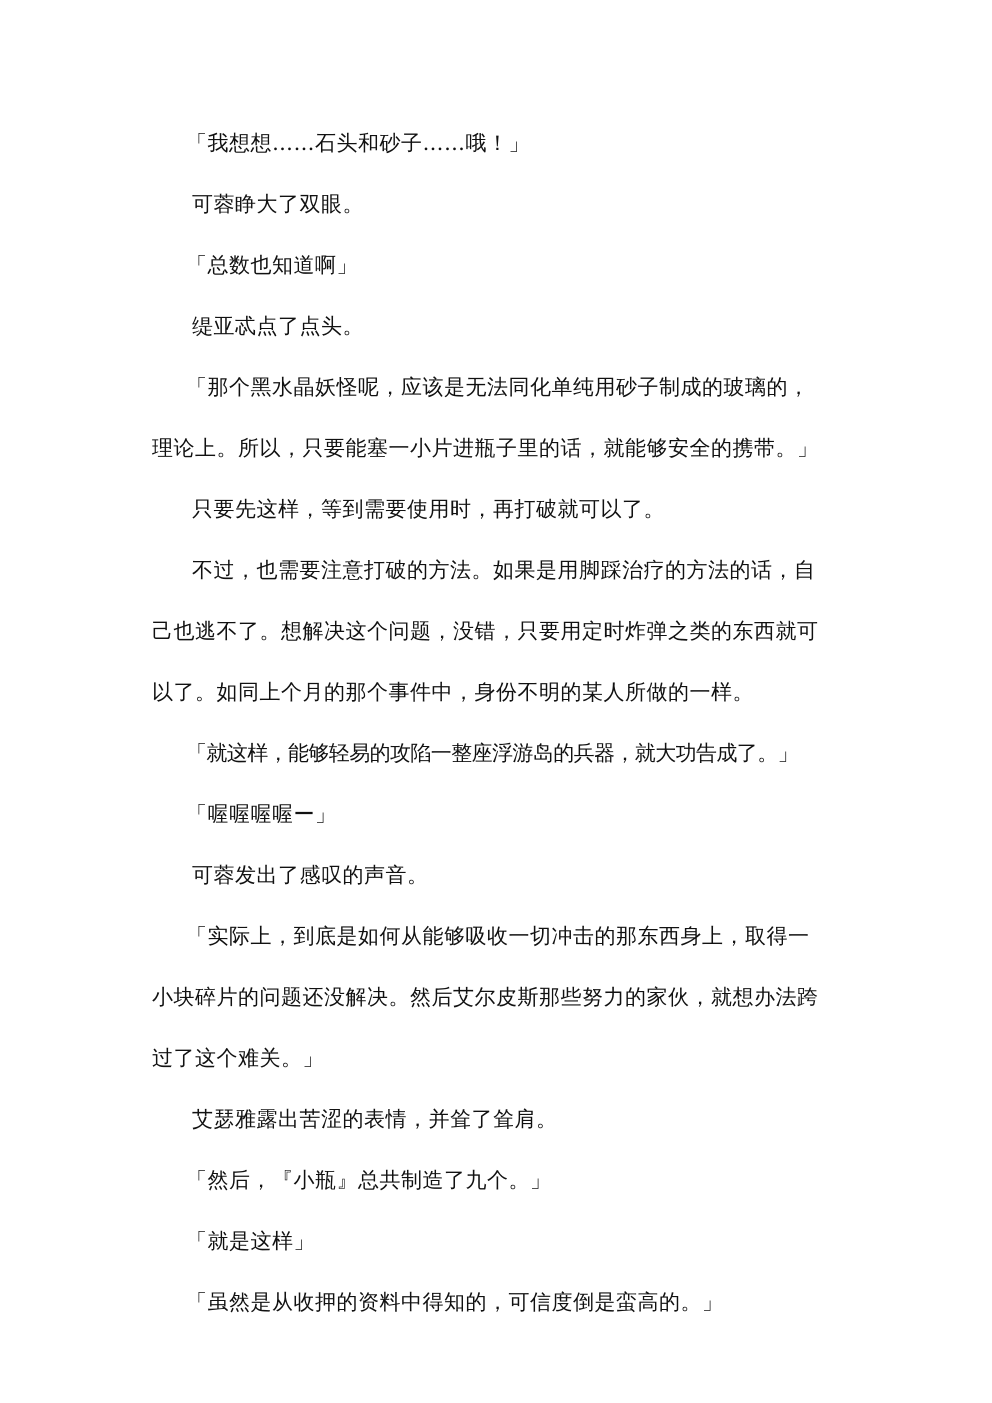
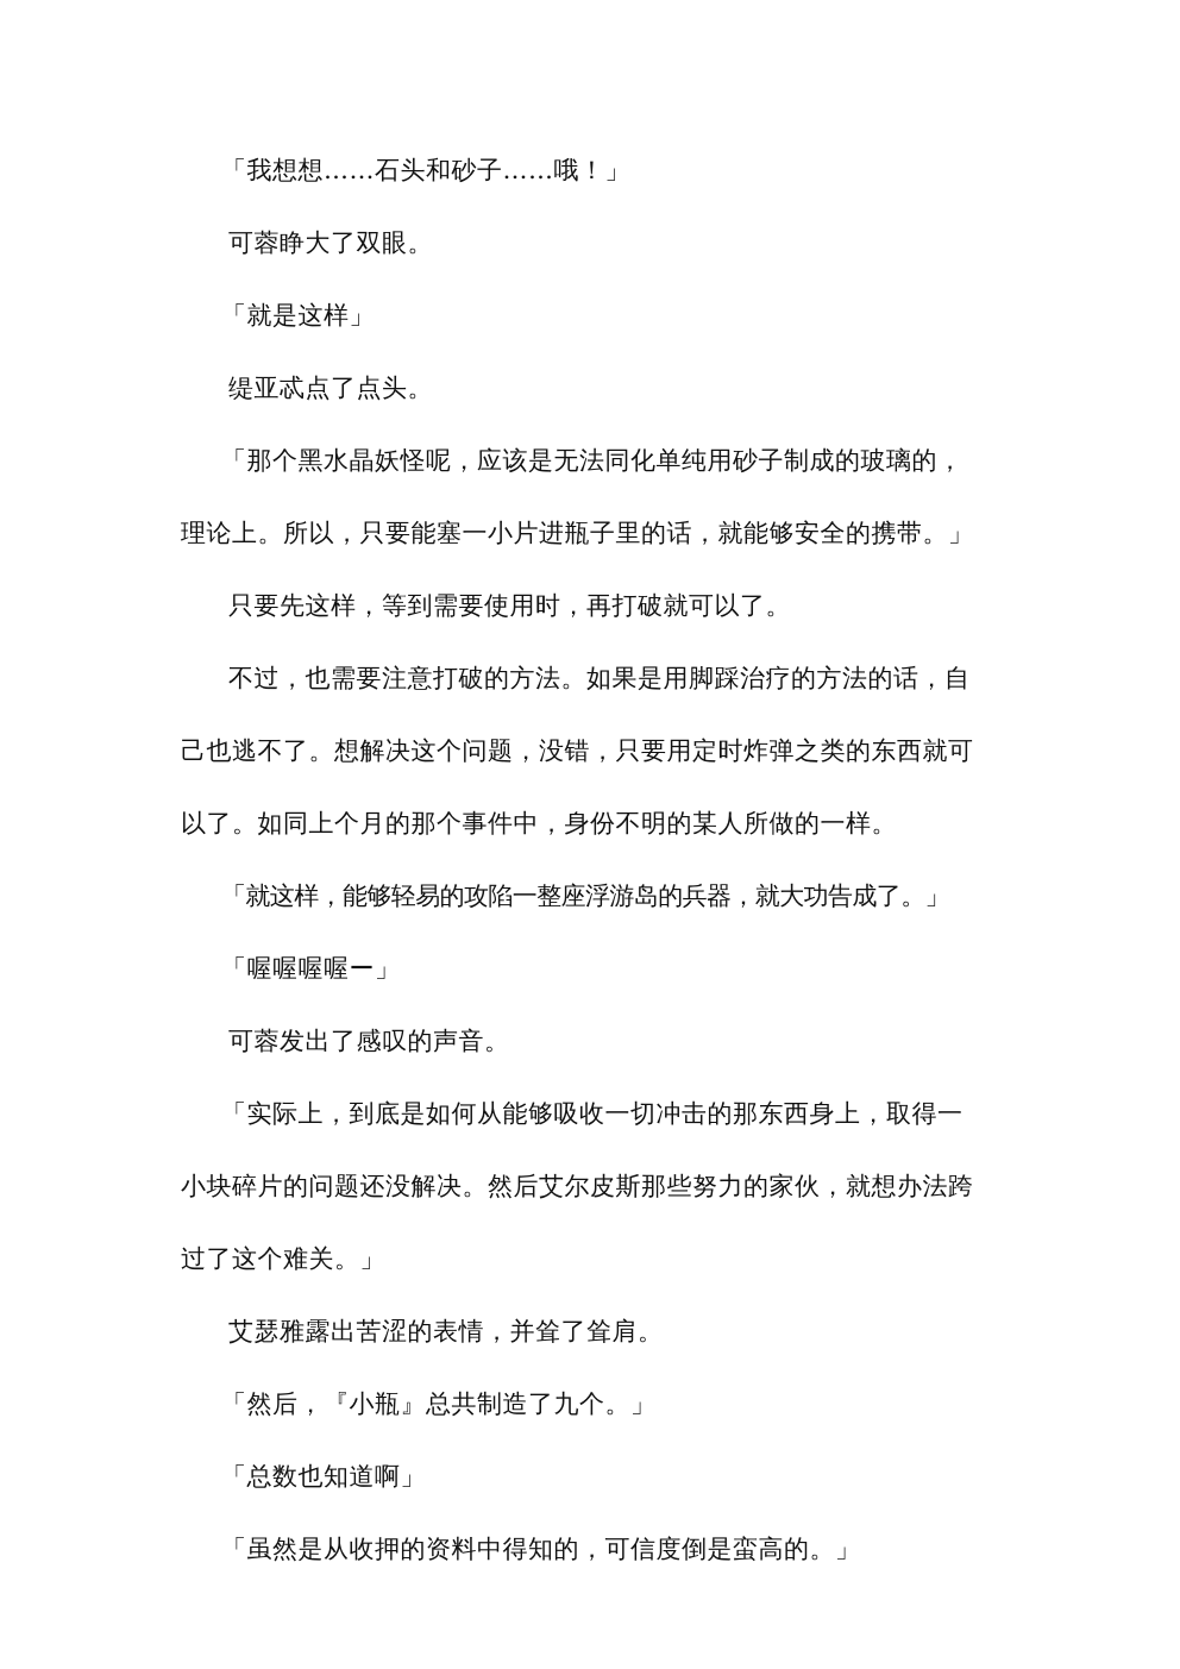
  「我想想……石头和砂子……哦！」
  可蓉睁大了双眼。
- 「总数也知道啊」
+ 「就是这样」
  缇亚忒点了点头。
  「那个黑水晶妖怪呢，应该是无法同化单纯用砂子制成的玻璃的，
  理论上。所以，只要能塞一小片进瓶子里的话，就能够安全的携带。」
  只要先这样，等到需要使用时，再打破就可以了。
  不过，也需要注意打破的方法。如果是用脚踩治疗的方法的话，自
  己也逃不了。想解决这个问题，没错，只要用定时炸弹之类的东西就可
  以了。如同上个月的那个事件中，身份不明的某人所做的一样。
  「就这样，能够轻易的攻陷一整座浮游岛的兵器，就大功告成了。」
  「喔喔喔喔ー」
  可蓉发出了感叹的声音。
  「实际上，到底是如何从能够吸收一切冲击的那东西身上，取得一
  小块碎片的问题还没解决。然后艾尔皮斯那些努力的家伙，就想办法跨
  过了这个难关。」
  艾瑟雅露出苦涩的表情，并耸了耸肩。
  「然后，『小瓶』总共制造了九个。」
- 「就是这样」
+ 「总数也知道啊」
  「虽然是从收押的资料中得知的，可信度倒是蛮高的。」
